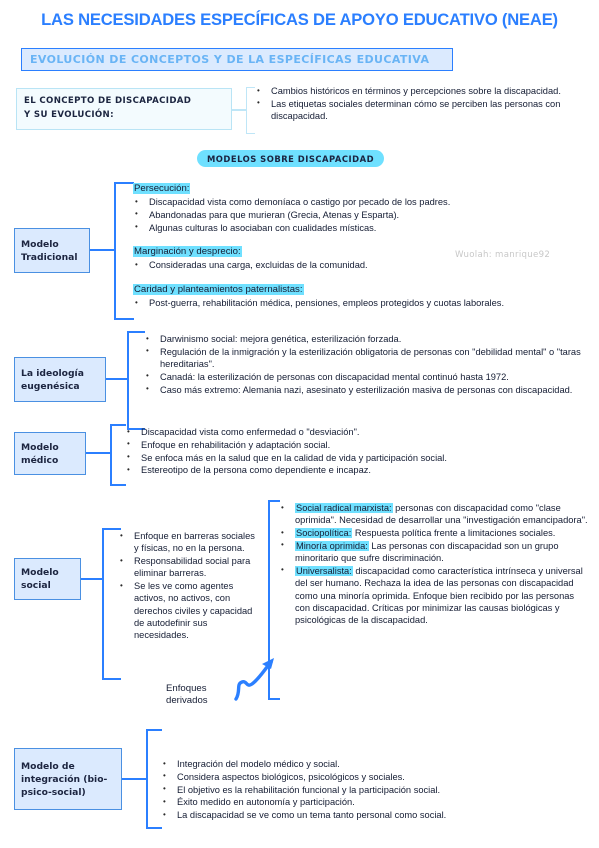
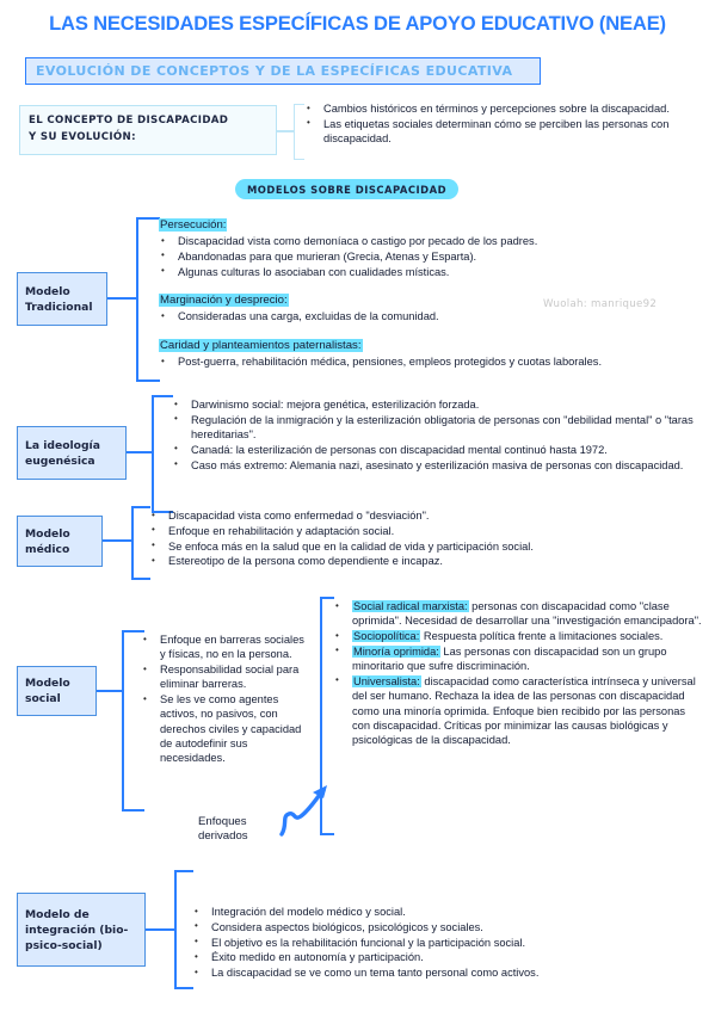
  LAS NECESIDADES ESPECÍFICAS DE APOYO EDUCATIVO (NEAE)
  EVOLUCIÓN DE CONCEPTOS Y DE LA ESPECÍFICAS EDUCATIVA
  EL CONCEPTO DE DISCAPACIDAD
  Y SU EVOLUCIÓN:
  Cambios históricos en términos y percepciones sobre la discapacidad.
  Las etiquetas sociales determinan cómo se perciben las personas con discapacidad.
  MODELOS SOBRE DISCAPACIDAD
  Wuolah: manrique92
  Modelo
  Tradicional
  Persecución:
  Discapacidad vista como demoníaca o castigo por pecado de los padres.
  Abandonadas para que murieran (Grecia, Atenas y Esparta).
  Algunas culturas lo asociaban con cualidades místicas.
  Marginación y desprecio:
  Consideradas una carga, excluidas de la comunidad.
  Caridad y planteamientos paternalistas:
  Post-guerra, rehabilitación médica, pensiones, empleos protegidos y cuotas laborales.
  La ideología
  eugenésica
  Darwinismo social: mejora genética, esterilización forzada.
  Regulación de la inmigración y la esterilización obligatoria de personas con "debilidad mental" o "taras hereditarias".
  Canadá: la esterilización de personas con discapacidad mental continuó hasta 1972.
  Caso más extremo: Alemania nazi, asesinato y esterilización masiva de personas con discapacidad.
  Modelo
  médico
  Discapacidad vista como enfermedad o "desviación".
  Enfoque en rehabilitación y adaptación social.
  Se enfoca más en la salud que en la calidad de vida y participación social.
  Estereotipo de la persona como dependiente e incapaz.
  Modelo
  social
  Enfoque en barreras sociales y físicas, no en la persona.
  Responsabilidad social para eliminar barreras.
- Se les ve como agentes activos, no activos, con derechos civiles y capacidad de autodefinir sus necesidades.
+ Se les ve como agentes activos, no pasivos, con derechos civiles y capacidad de autodefinir sus necesidades.
  Enfoques
  derivados
  Social radical marxista: personas con discapacidad como "clase oprimida". Necesidad de desarrollar una "investigación emancipadora".
  Sociopolítica: Respuesta política frente a limitaciones sociales.
  Minoría oprimida: Las personas con discapacidad son un grupo minoritario que sufre discriminación.
  Universalista: discapacidad como característica intrínseca y universal del ser humano. Rechaza la idea de las personas con discapacidad como una minoría oprimida. Enfoque bien recibido por las personas con discapacidad. Críticas por minimizar las causas biológicas y psicológicas de la discapacidad.
  Modelo de
  integración (bio-
  psico-social)
  Integración del modelo médico y social.
  Considera aspectos biológicos, psicológicos y sociales.
  El objetivo es la rehabilitación funcional y la participación social.
  Éxito medido en autonomía y participación.
- La discapacidad se ve como un tema tanto personal como social.
+ La discapacidad se ve como un tema tanto personal como activos.
